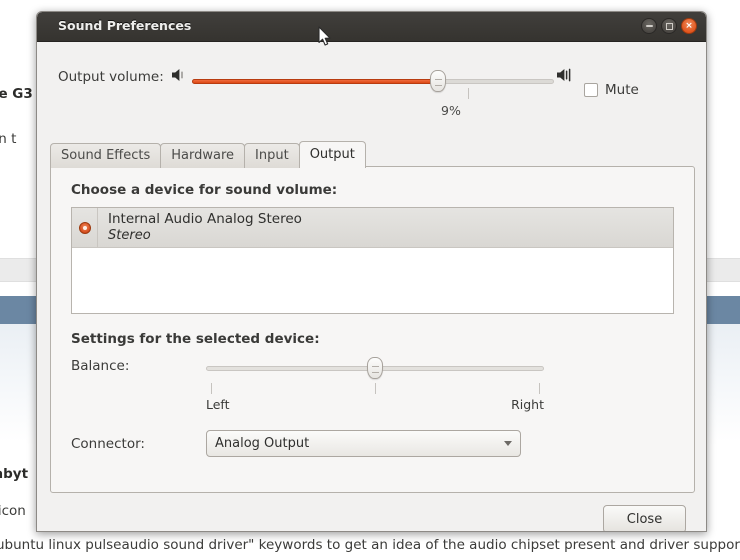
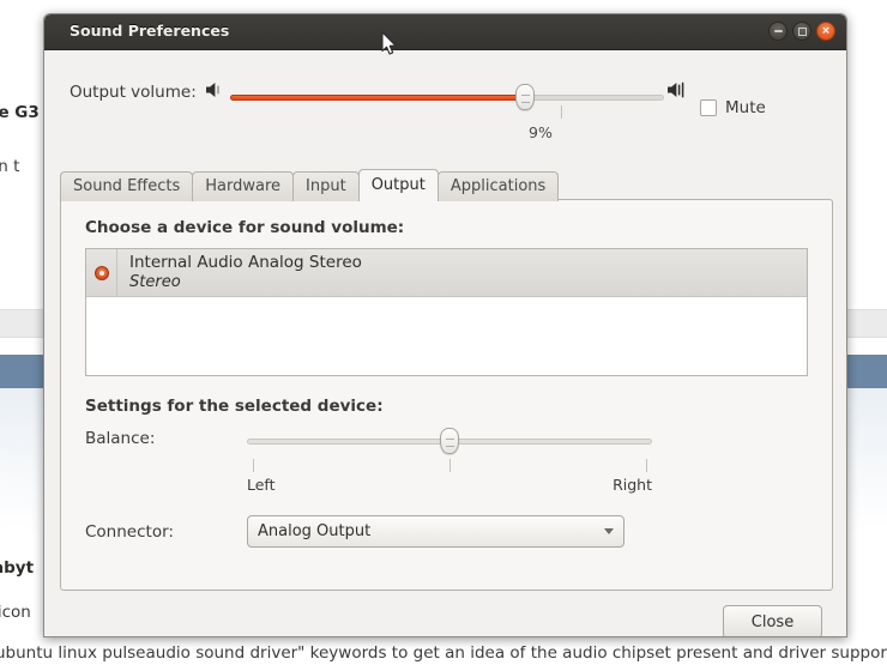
  e G3
  byt
  ubuntu linux pulseaudio sound driver" keywords to get an idea of the audio chipset present and driver suppor
  Sound Preferences
  ×
  Output volume:
  Mute
  9%
  Sound Effects
  Hardware
  Input
  Output
+ Applications
  Choose a device for sound volume:
  Internal Audio Analog Stereo
  Stereo
  Settings for the selected device:
  Balance:
  Left
  Right
  Connector:
  Analog Output
  Close
